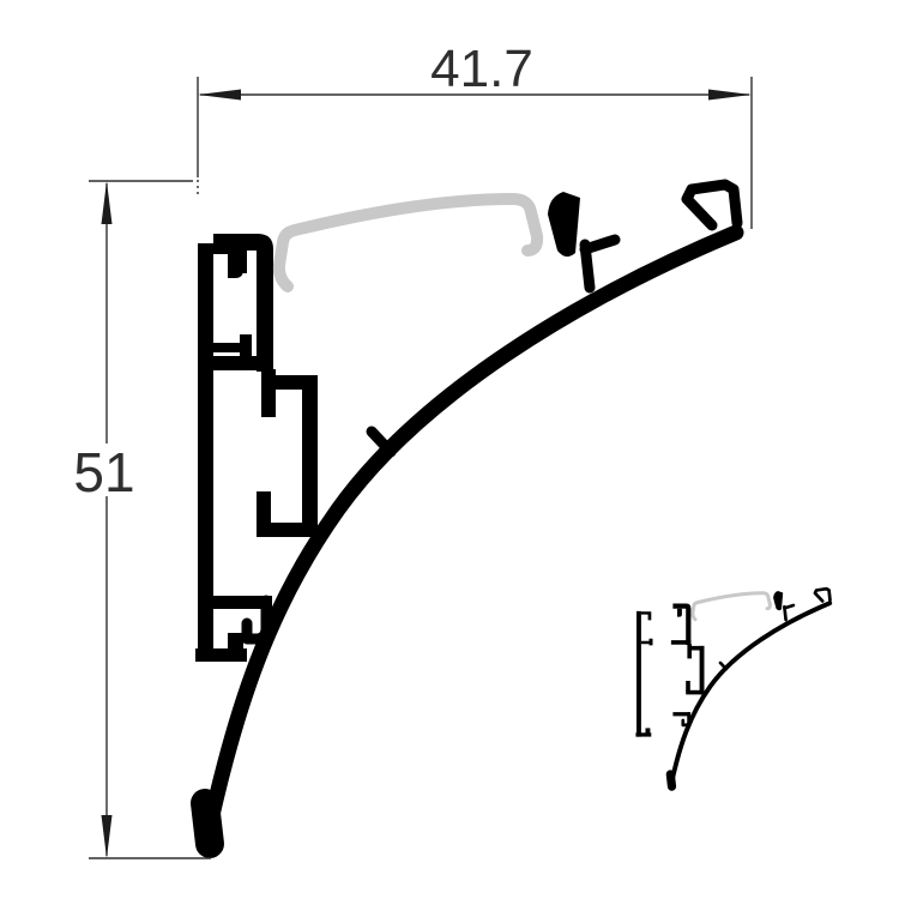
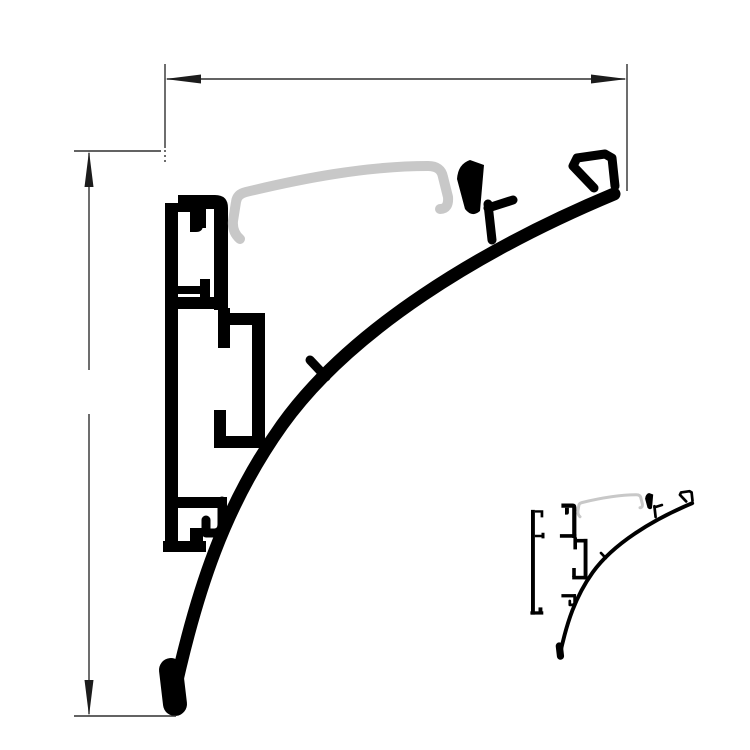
- 41.7
- 51
